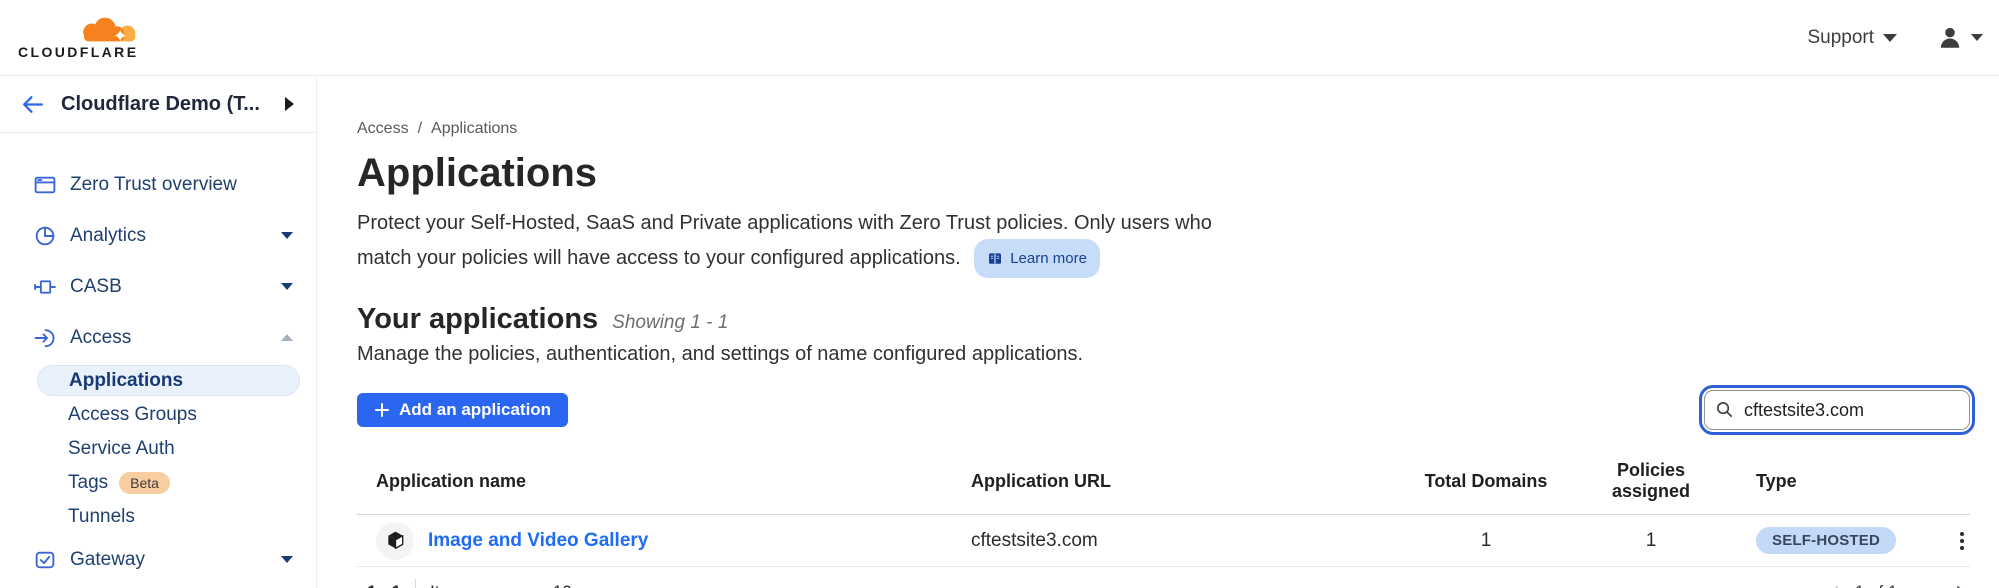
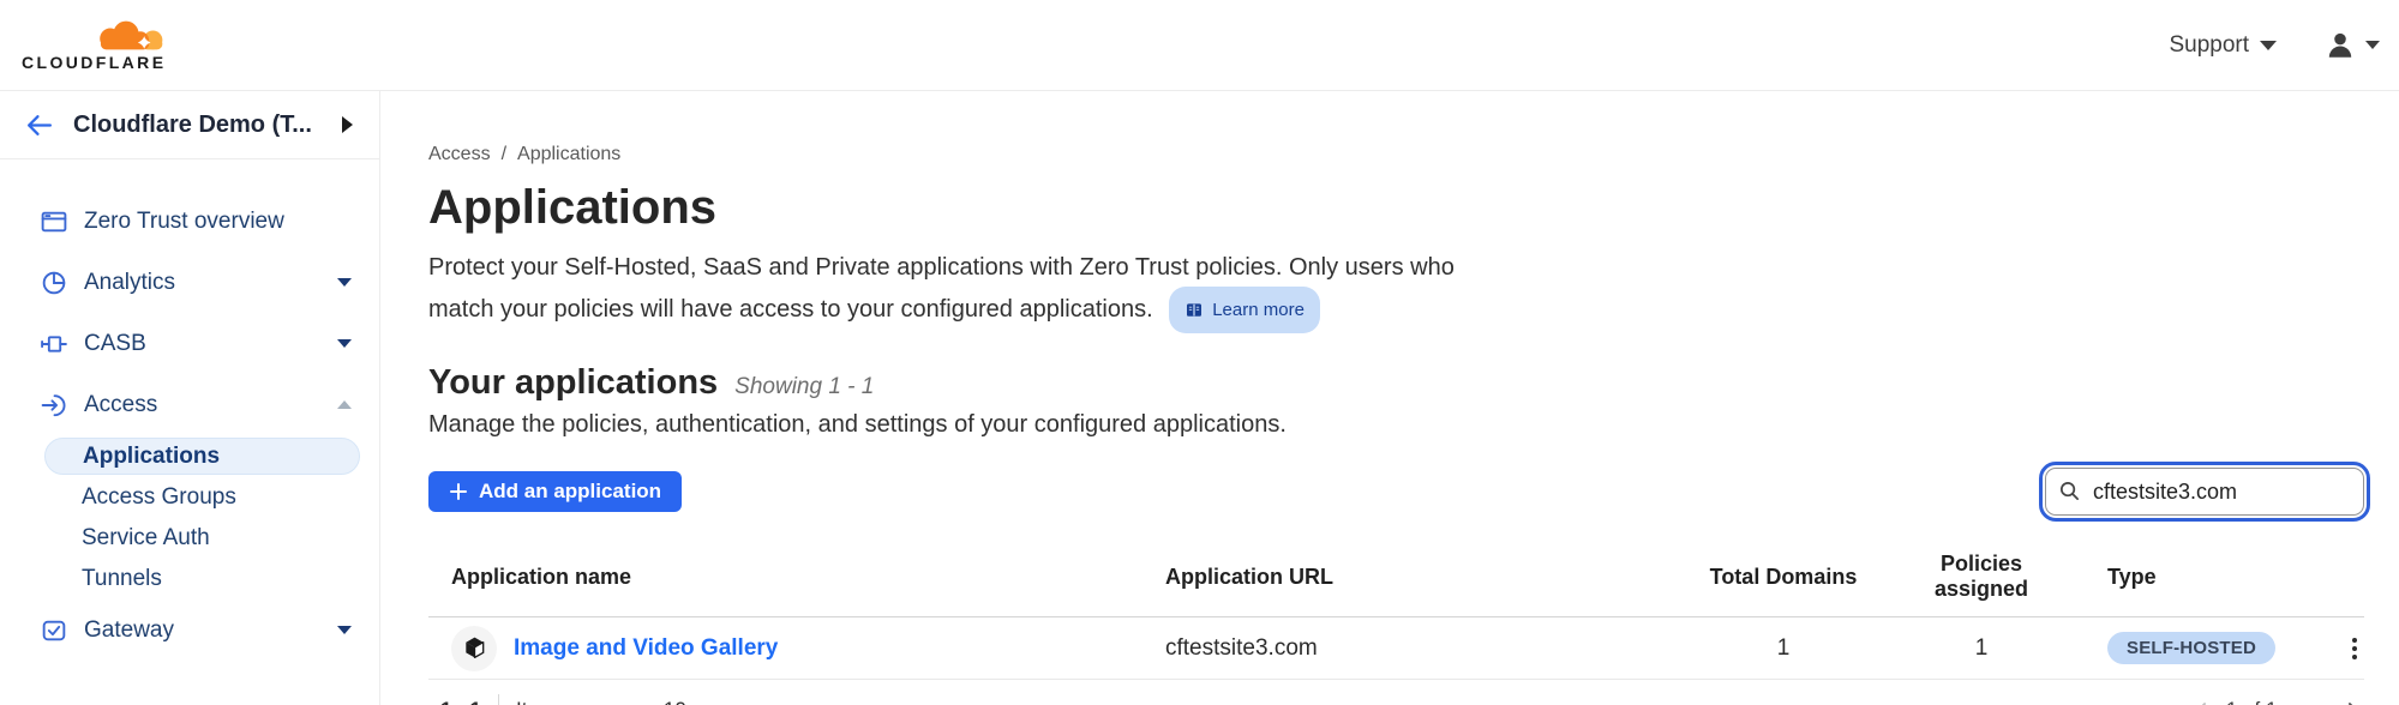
  CLOUDFLARE
  Support
  Cloudflare Demo (T...
  Zero Trust overview
  Analytics
  CASB
  Access
  Applications
  Access Groups
  Service Auth
- Tags
- Beta
  Tunnels
  Gateway
  Access
  /
  Applications
  Applications
  Protect your Self-Hosted, SaaS and Private applications with Zero Trust policies. Only users who match your policies will have access to your configured applications.
  Learn more
  Your applications
  Showing 1 - 1
- Manage the policies, authentication, and settings of name configured applications.
+ Manage the policies, authentication, and settings of your configured applications.
  Add an application
  cftestsite3.com
  Application name
  Application URL
  Total Domains
  Policies assigned
  Type
  Image and Video Gallery
  cftestsite3.com
  1
  1
  SELF-HOSTED
